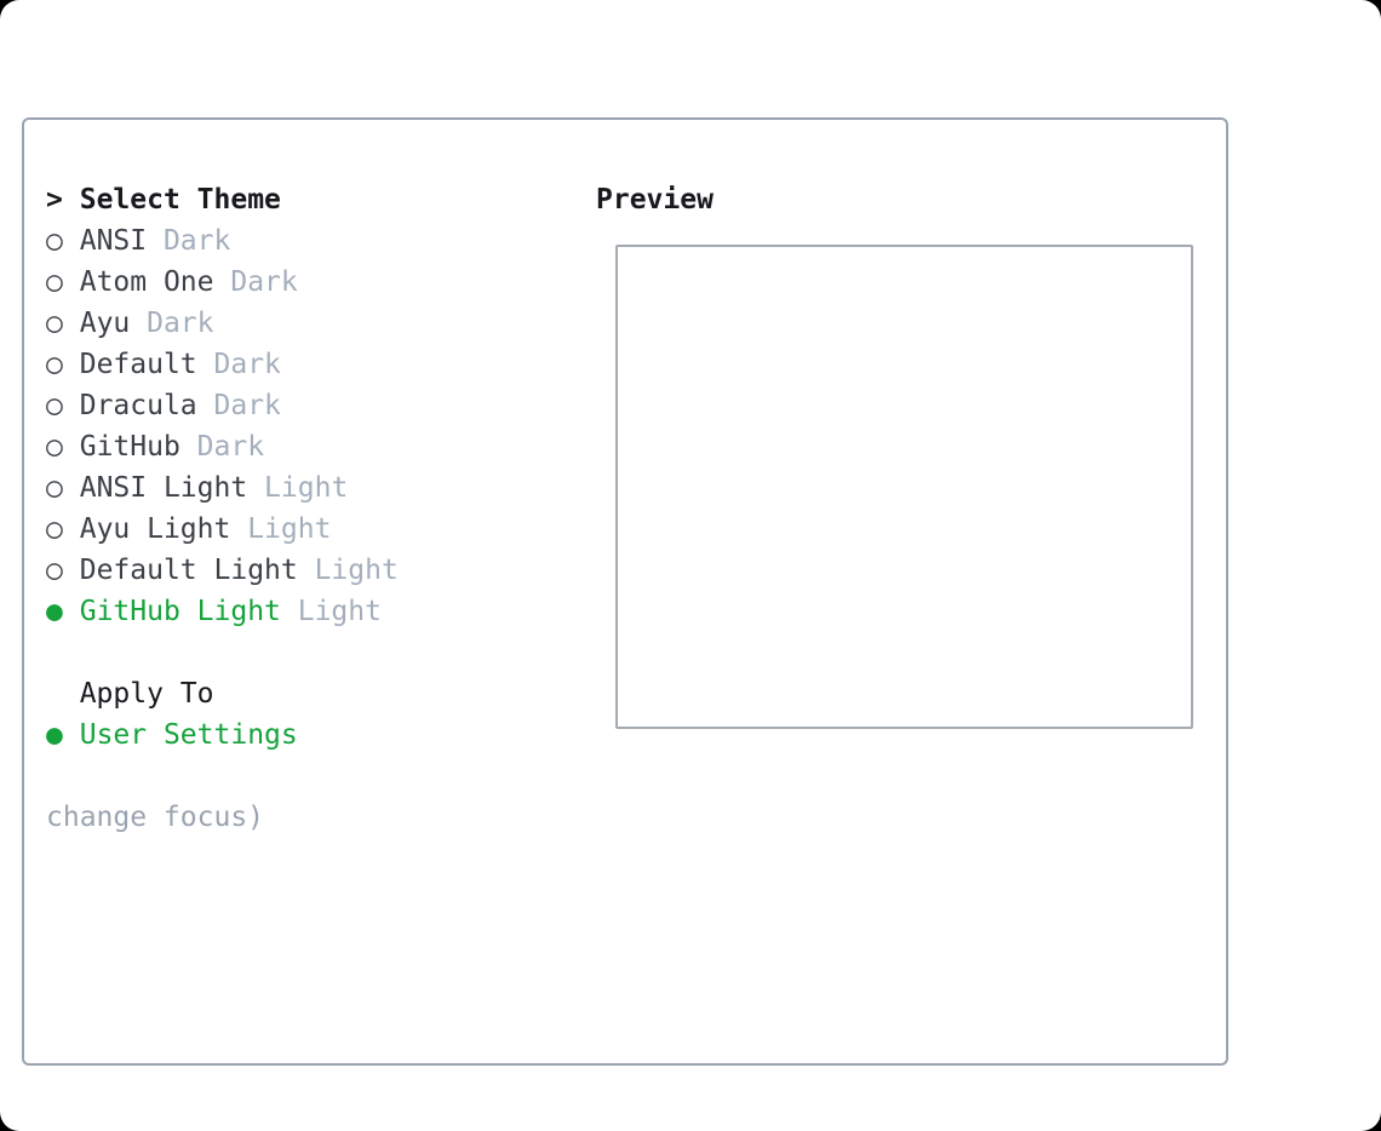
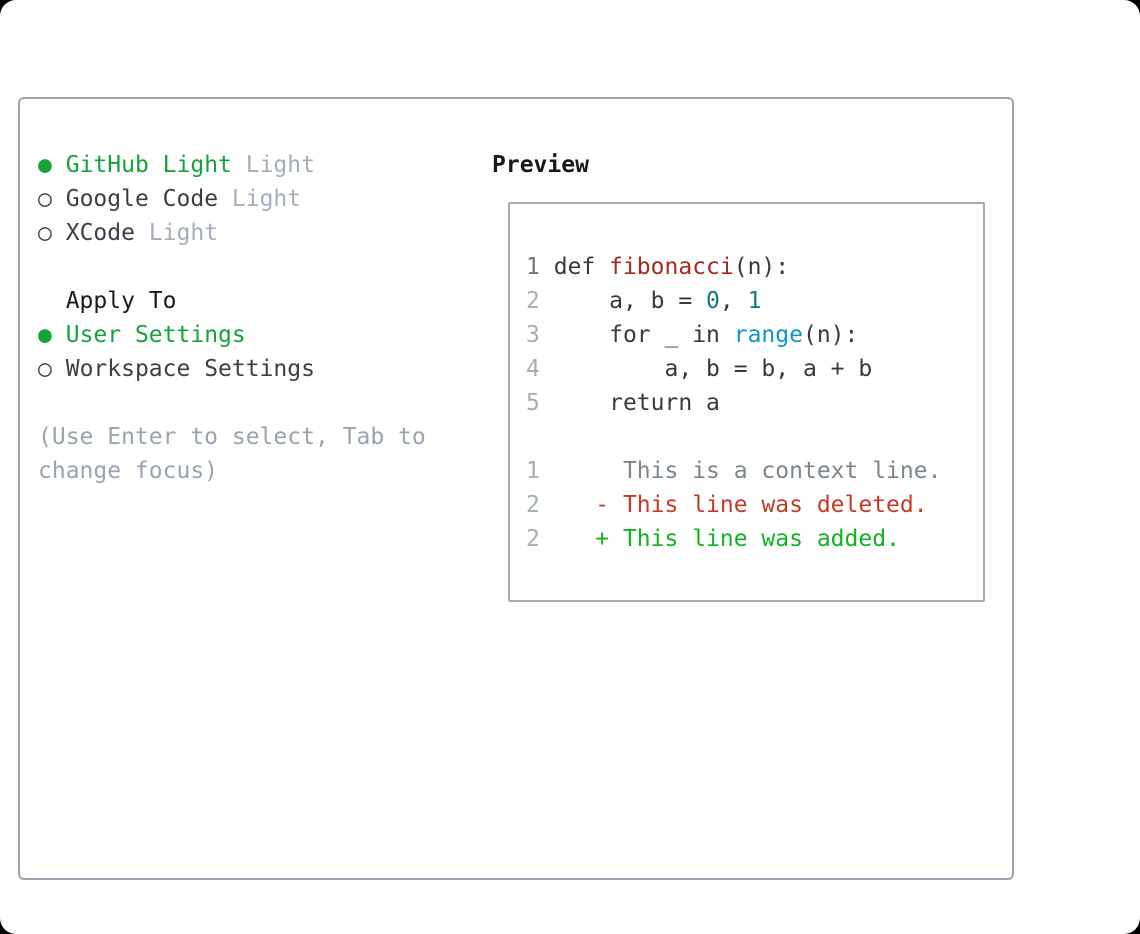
- > Select Theme
- ○ ANSI Dark
- ○ Atom One Dark
- ○ Ayu Dark
- ○ Default Dark
- ○ Dracula Dark
- ○ GitHub Dark
- ○ ANSI Light Light
- ○ Ayu Light Light
- ○ Default Light Light
  ● GitHub Light Light
+ ○ Google Code Light
+ ○ XCode Light
  Apply To
  ● User Settings
+ ○ Workspace Settings
+ (Use Enter to select, Tab to
  change focus)
  Preview
+ 1 def fibonacci(n):
+ 2 a, b = 0, 1
+ 3 for _ in range(n):
+ 4 a, b = b, a + b
+ 5 return a
+ 1 This is a context line.
+ 2 - This line was deleted.
+ 2 + This line was added.
